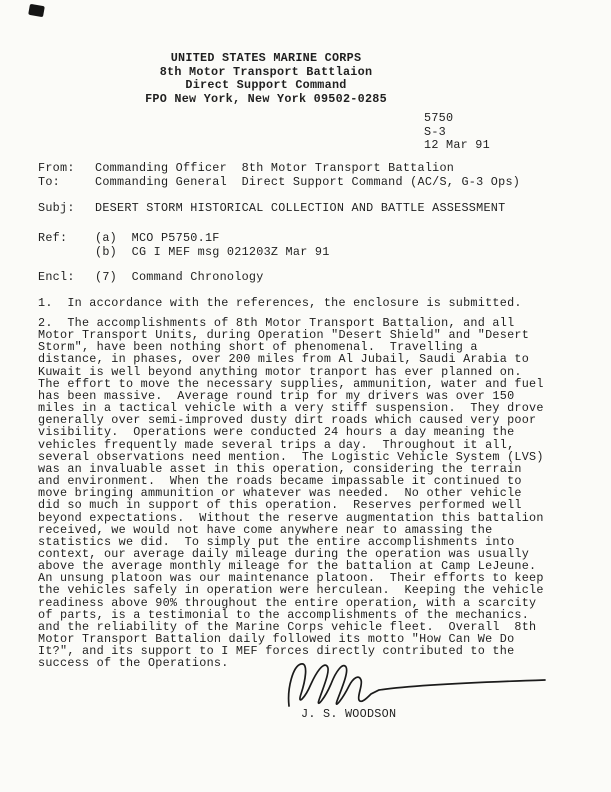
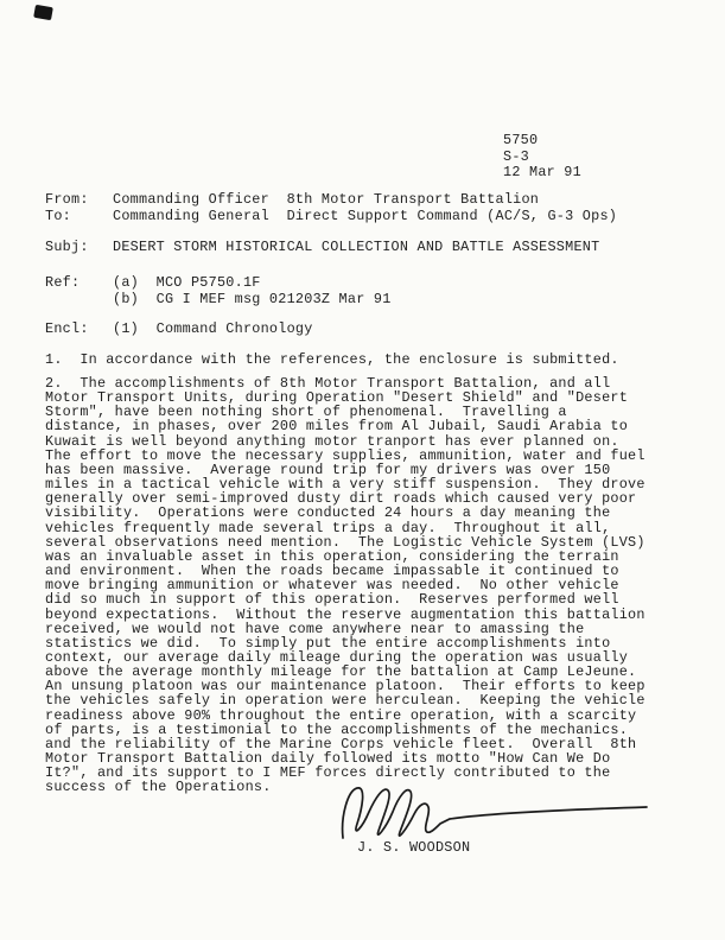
- UNITED STATES MARINE CORPS
- 8th Motor Transport Battlaion
- Direct Support Command
- FPO New York, New York 09502-0285
  5750
  S-3
  12 Mar 91
  From:
  Commanding Officer 8th Motor Transport Battalion
  To:
  Commanding General Direct Support Command (AC/S, G-3 Ops)
  Subj:
  DESERT STORM HISTORICAL COLLECTION AND BATTLE ASSESSMENT
  Ref:
  (a) MCO P5750.1F
  (b) CG I MEF msg 021203Z Mar 91
  Encl:
- (7) Command Chronology
+ (1) Command Chronology
  1. In accordance with the references, the enclosure is submitted.
  2. The accomplishments of 8th Motor Transport Battalion, and all
  Motor Transport Units, during Operation "Desert Shield" and "Desert
  Storm", have been nothing short of phenomenal. Travelling a
  distance, in phases, over 200 miles from Al Jubail, Saudi Arabia to
  Kuwait is well beyond anything motor tranport has ever planned on.
  The effort to move the necessary supplies, ammunition, water and fuel
  has been massive. Average round trip for my drivers was over 150
  miles in a tactical vehicle with a very stiff suspension. They drove
  generally over semi-improved dusty dirt roads which caused very poor
  visibility. Operations were conducted 24 hours a day meaning the
  vehicles frequently made several trips a day. Throughout it all,
  several observations need mention. The Logistic Vehicle System (LVS)
  was an invaluable asset in this operation, considering the terrain
  and environment. When the roads became impassable it continued to
  move bringing ammunition or whatever was needed. No other vehicle
  did so much in support of this operation. Reserves performed well
  beyond expectations. Without the reserve augmentation this battalion
  received, we would not have come anywhere near to amassing the
  statistics we did. To simply put the entire accomplishments into
  context, our average daily mileage during the operation was usually
  above the average monthly mileage for the battalion at Camp LeJeune.
  An unsung platoon was our maintenance platoon. Their efforts to keep
  the vehicles safely in operation were herculean. Keeping the vehicle
  readiness above 90% throughout the entire operation, with a scarcity
  of parts, is a testimonial to the accomplishments of the mechanics.
  and the reliability of the Marine Corps vehicle fleet. Overall 8th
  Motor Transport Battalion daily followed its motto "How Can We Do
  It?", and its support to I MEF forces directly contributed to the
  success of the Operations.
  J. S. WOODSON
